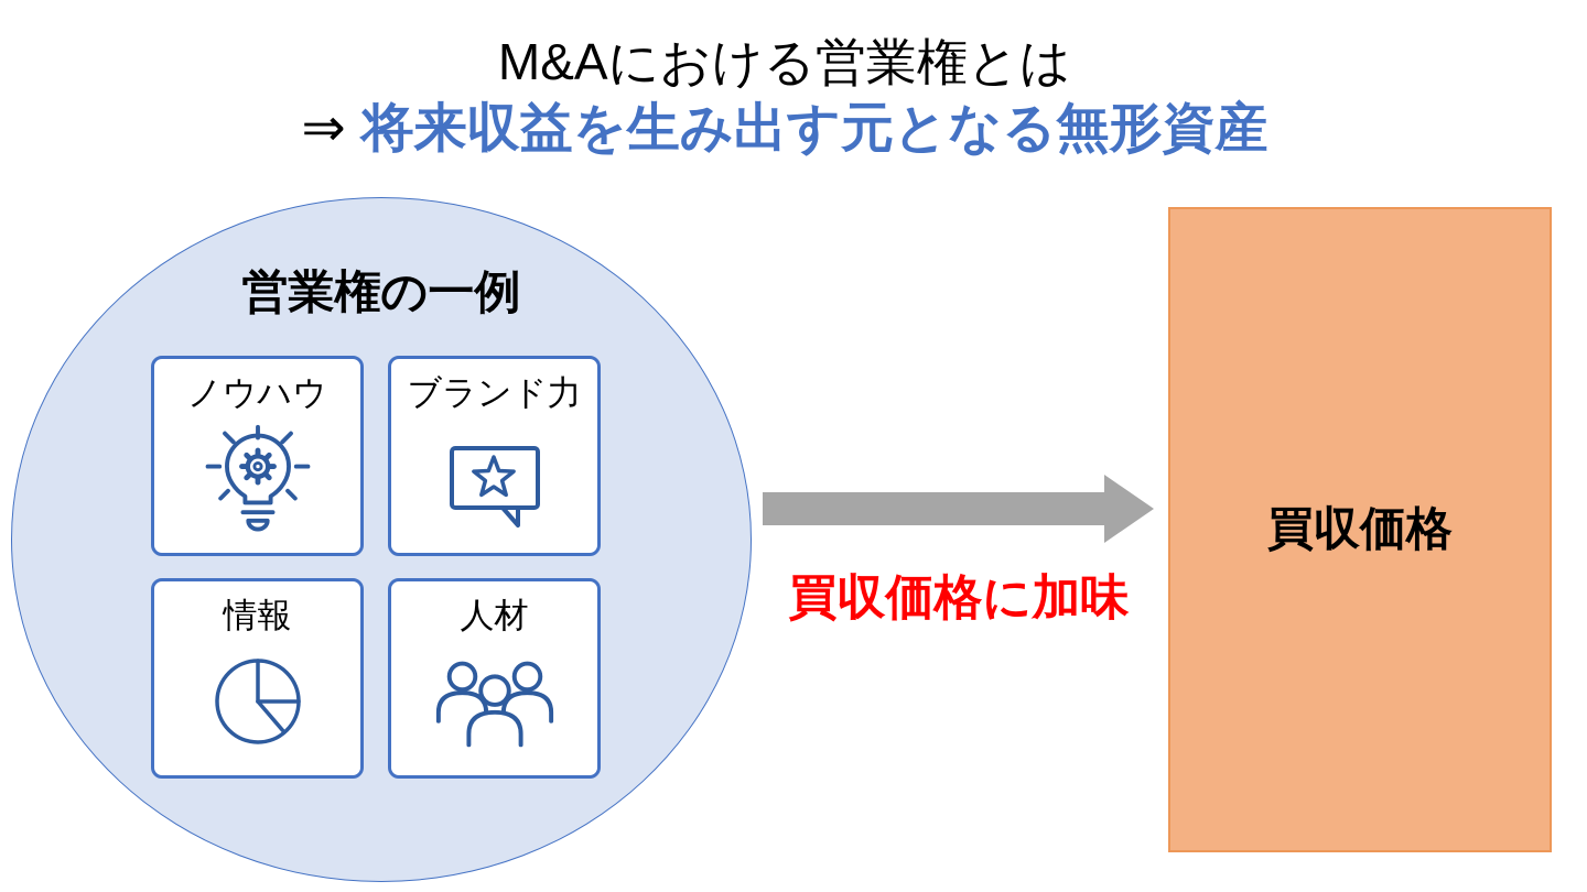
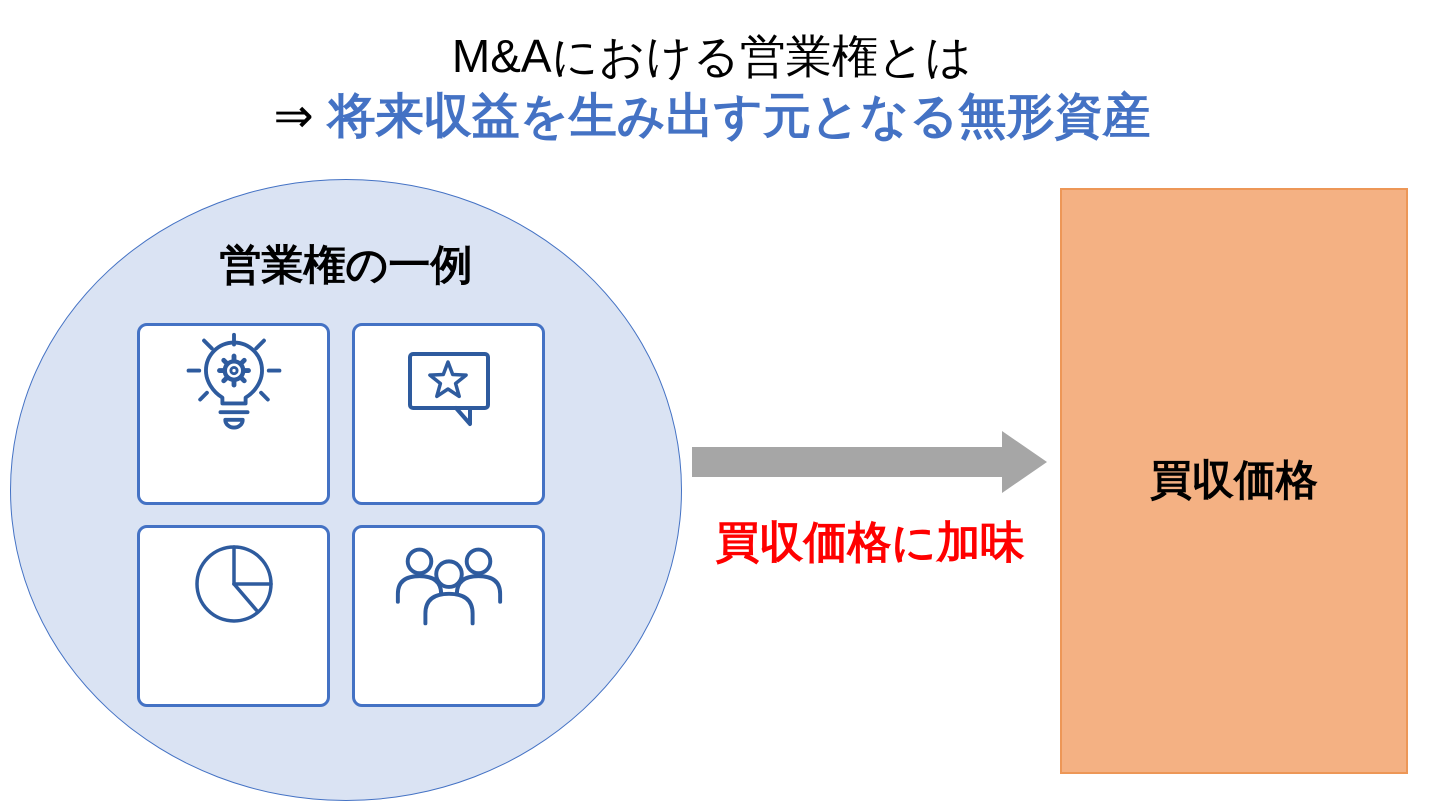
  M&Aにおける営業権とは
  ⇒ 将来収益を生み出す元となる無形資産
  営業権の一例
- ノウハウ
- ブランド力
- 情報
- 人材
  買収価格に加味
  買収価格
